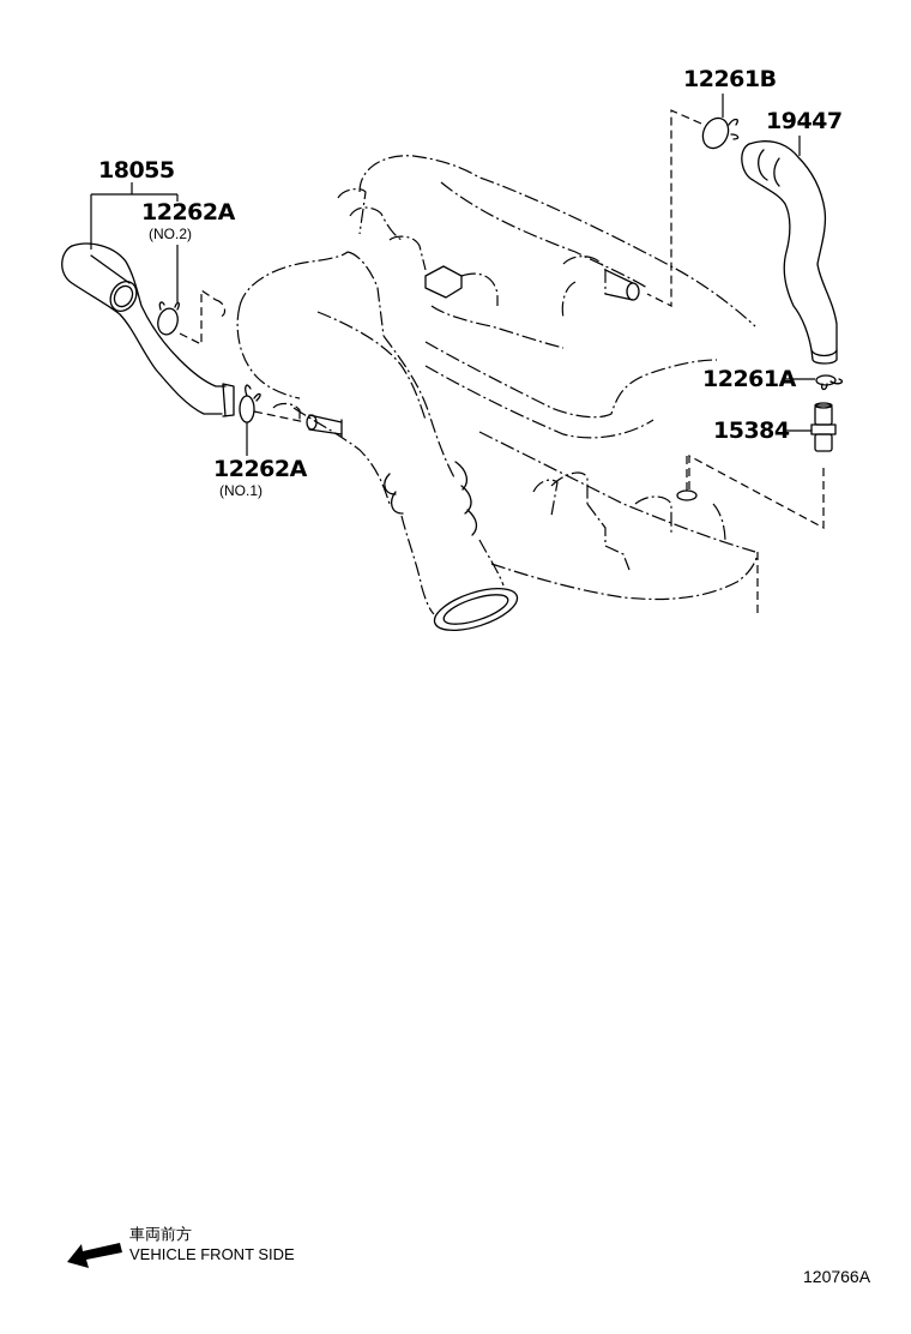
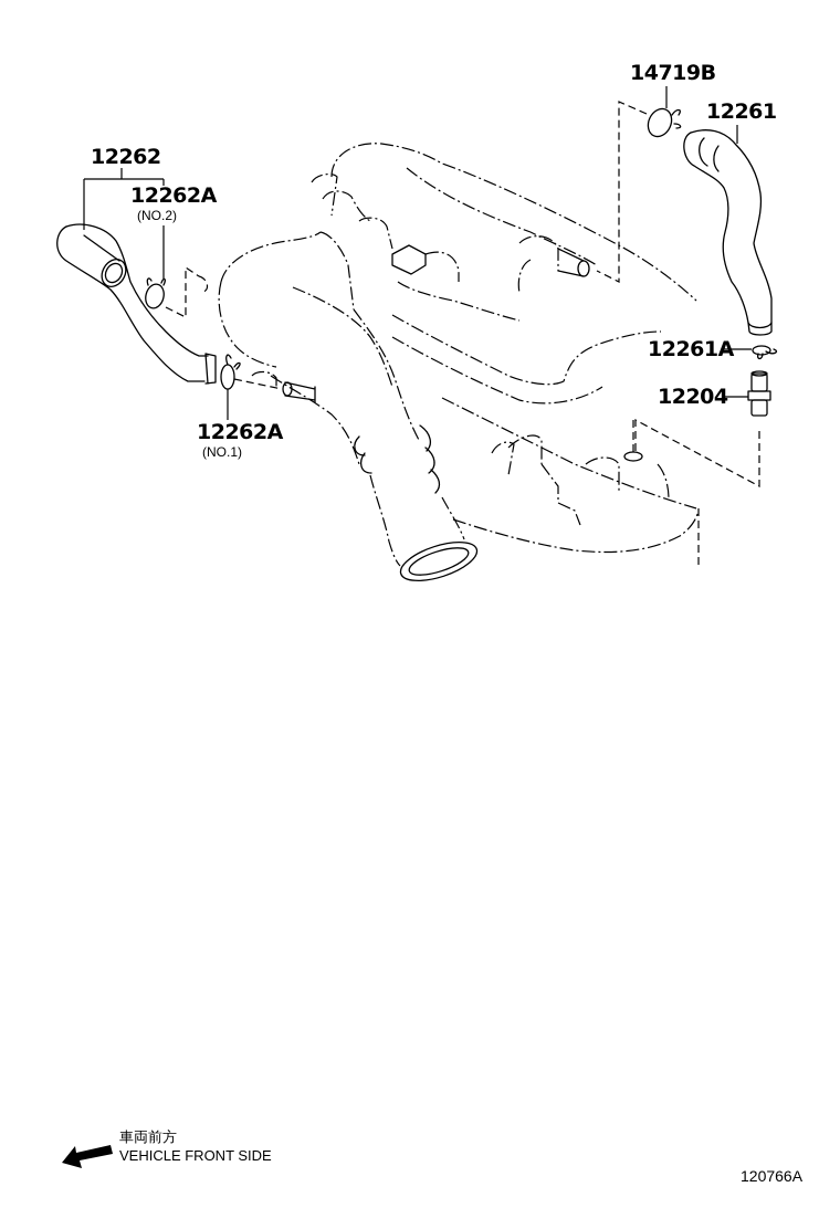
- 18055
+ 12262
  12262A
  (NO.2)
  12262A
  (NO.1)
- 12261B
+ 14719B
- 19447
+ 12261
  12261A
- 15384
+ 12204
  車両前方
  VEHICLE FRONT SIDE
  120766A
